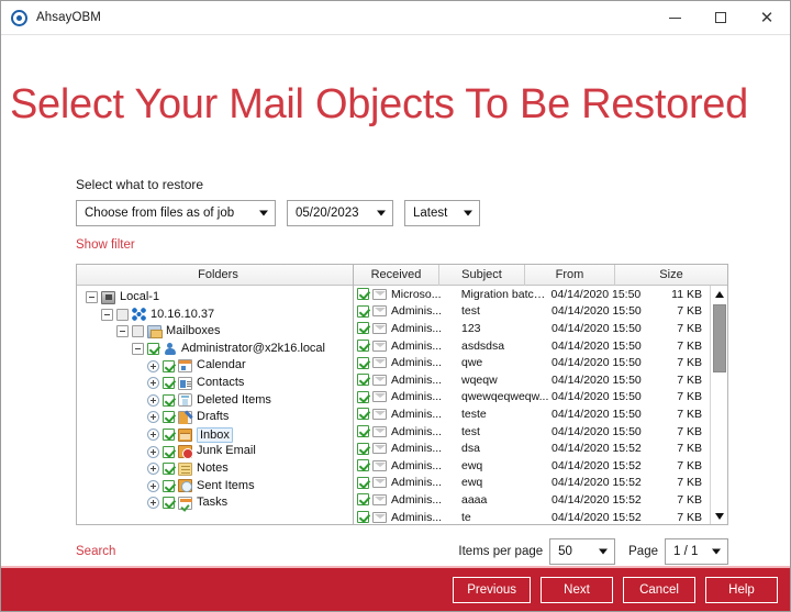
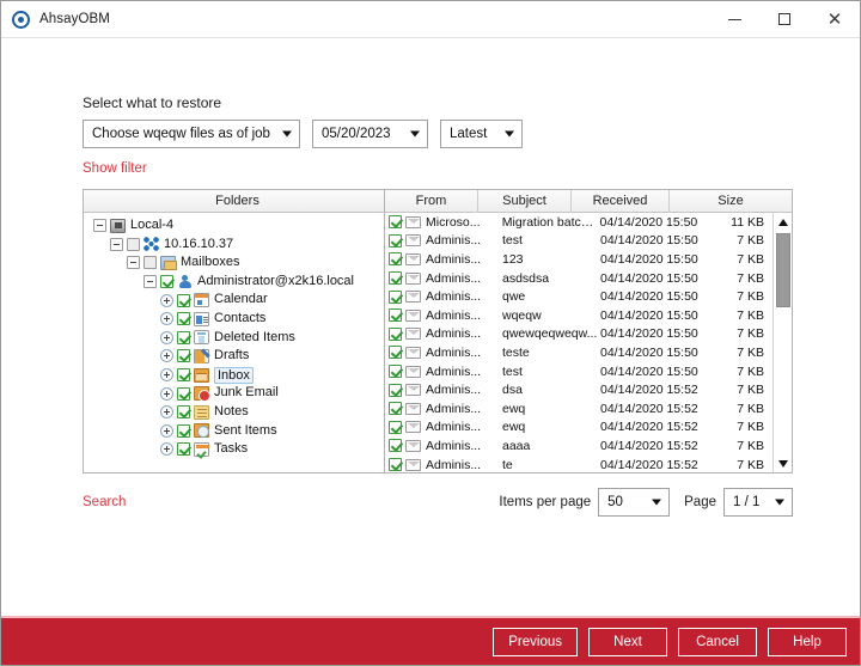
  AhsayOBM
  ✕
- Select Your Mail Objects To Be Restored
  Select what to restore
- Choose from files as of job
+ Choose wqeqw files as of job
  05/20/2023
  Latest
  Show filter
  Folders
- Local-1
+ Local-4
  10.16.10.37
  Mailboxes
  Administrator@x2k16.local
  Calendar
  Contacts
  Deleted Items
  Drafts
  Inbox
  Junk Email
  Notes
  Sent Items
  Tasks
- Received
+ From
  Subject
- From
+ Received
  Size
  Microso...
  Migration batch...
  04/14/2020 15:50
  11 KB
  Adminis...
  test
  04/14/2020 15:50
  7 KB
  Adminis...
  123
  04/14/2020 15:50
  7 KB
  Adminis...
  asdsdsa
  04/14/2020 15:50
  7 KB
  Adminis...
  qwe
  04/14/2020 15:50
  7 KB
  Adminis...
  wqeqw
  04/14/2020 15:50
  7 KB
  Adminis...
  qwewqeqweqw...
  04/14/2020 15:50
  7 KB
  Adminis...
  teste
  04/14/2020 15:50
  7 KB
  Adminis...
  test
  04/14/2020 15:50
  7 KB
  Adminis...
  dsa
  04/14/2020 15:52
  7 KB
  Adminis...
  ewq
  04/14/2020 15:52
  7 KB
  Adminis...
  ewq
  04/14/2020 15:52
  7 KB
  Adminis...
  aaaa
  04/14/2020 15:52
  7 KB
  Adminis...
  te
  04/14/2020 15:52
  7 KB
  Search
  Items per page
  50
  Page
  1 / 1
  Previous
  Next
  Cancel
  Help
